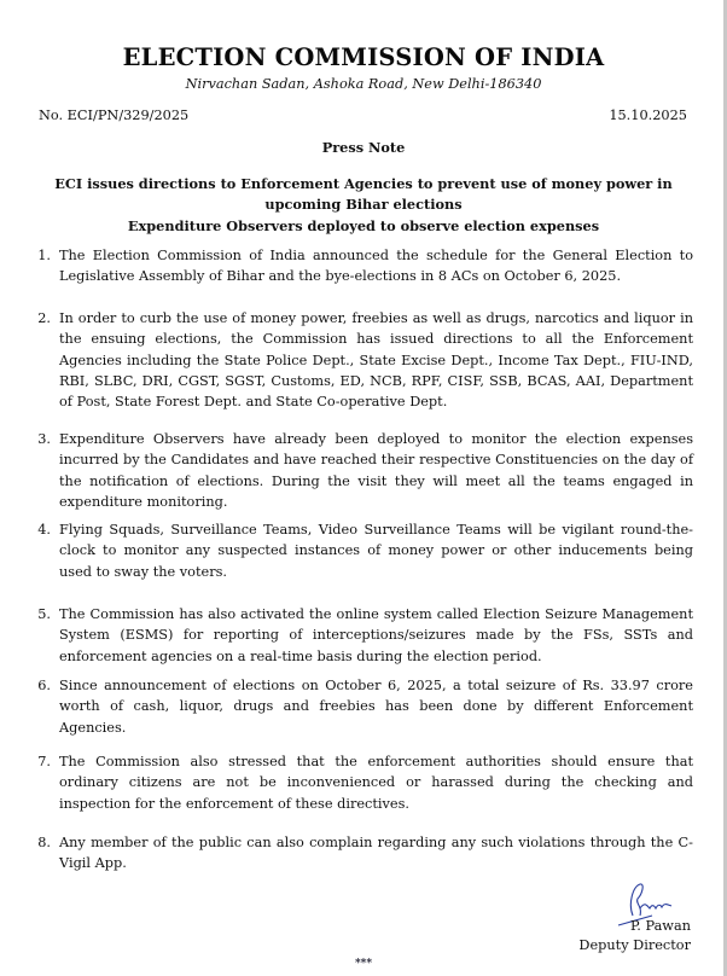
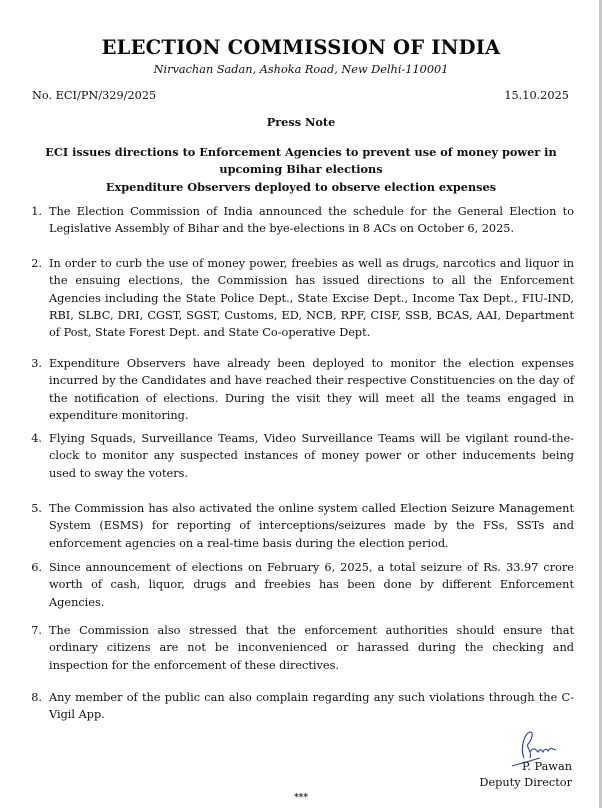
  ELECTION COMMISSION OF INDIA
- Nirvachan Sadan, Ashoka Road, New Delhi-186340
+ Nirvachan Sadan, Ashoka Road, New Delhi-110001
  No. ECI/PN/329/2025
  15.10.2025
  Press Note
  ECI issues directions to Enforcement Agencies to prevent use of money power in upcoming Bihar elections
  Expenditure Observers deployed to observe election expenses
  1.
  The Election Commission of India announced the schedule for the General Election to Legislative Assembly of Bihar and the bye-elections in 8 ACs on October 6, 2025.
  2.
  In order to curb the use of money power, freebies as well as drugs, narcotics and liquor in the ensuing elections, the Commission has issued directions to all the Enforcement Agencies including the State Police Dept., State Excise Dept., Income Tax Dept., FIU-IND, RBI, SLBC, DRI, CGST, SGST, Customs, ED, NCB, RPF, CISF, SSB, BCAS, AAI, Department of Post, State Forest Dept. and State Co-operative Dept.
  3.
  Expenditure Observers have already been deployed to monitor the election expenses incurred by the Candidates and have reached their respective Constituencies on the day of the notification of elections. During the visit they will meet all the teams engaged in expenditure monitoring.
  4.
  Flying Squads, Surveillance Teams, Video Surveillance Teams will be vigilant round-the-clock to monitor any suspected instances of money power or other inducements being used to sway the voters.
  5.
  The Commission has also activated the online system called Election Seizure Management System (ESMS) for reporting of interceptions/seizures made by the FSs, SSTs and enforcement agencies on a real-time basis during the election period.
  6.
- Since announcement of elections on October 6, 2025, a total seizure of Rs. 33.97 crore worth of cash, liquor, drugs and freebies has been done by different Enforcement Agencies.
+ Since announcement of elections on February 6, 2025, a total seizure of Rs. 33.97 crore worth of cash, liquor, drugs and freebies has been done by different Enforcement Agencies.
  7.
  The Commission also stressed that the enforcement authorities should ensure that ordinary citizens are not be inconvenienced or harassed during the checking and inspection for the enforcement of these directives.
  8.
  Any member of the public can also complain regarding any such violations through the C-Vigil App.
  P. Pawan
  Deputy Director
  ***
